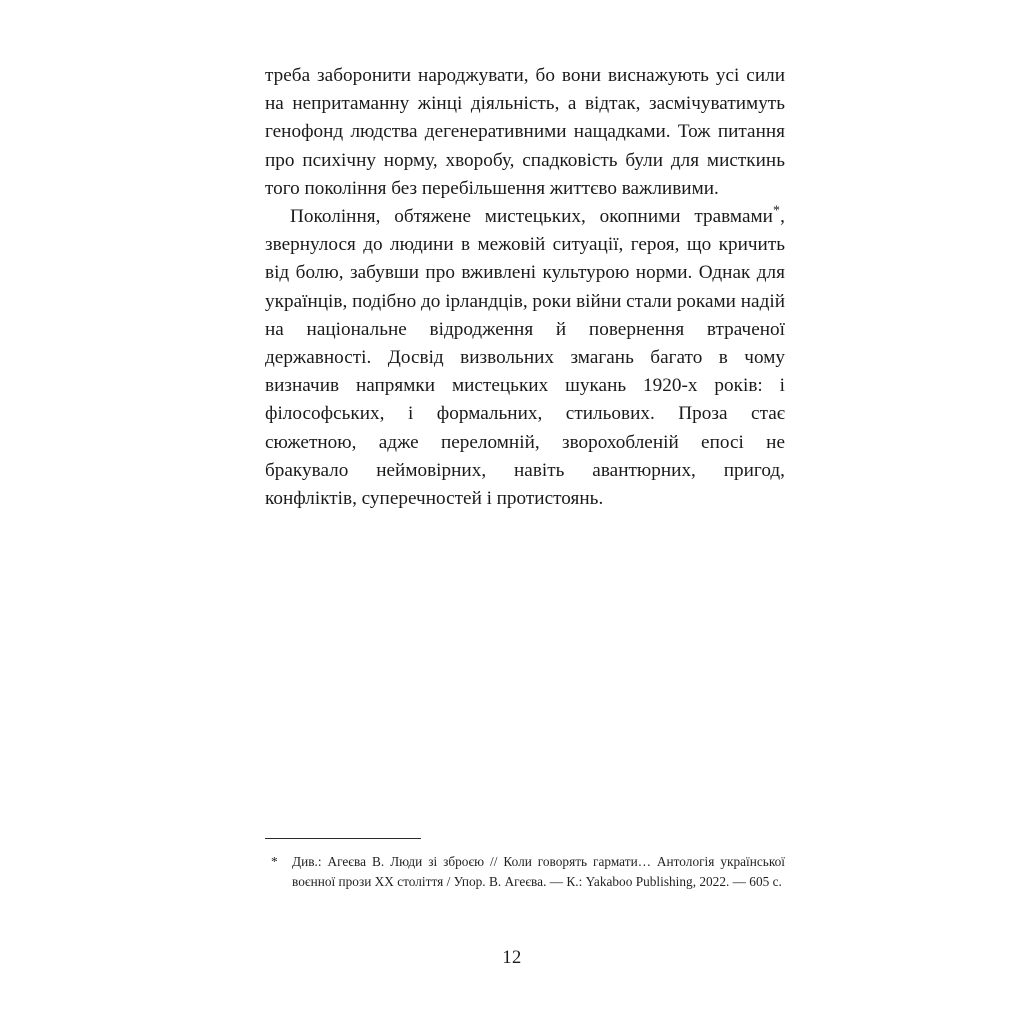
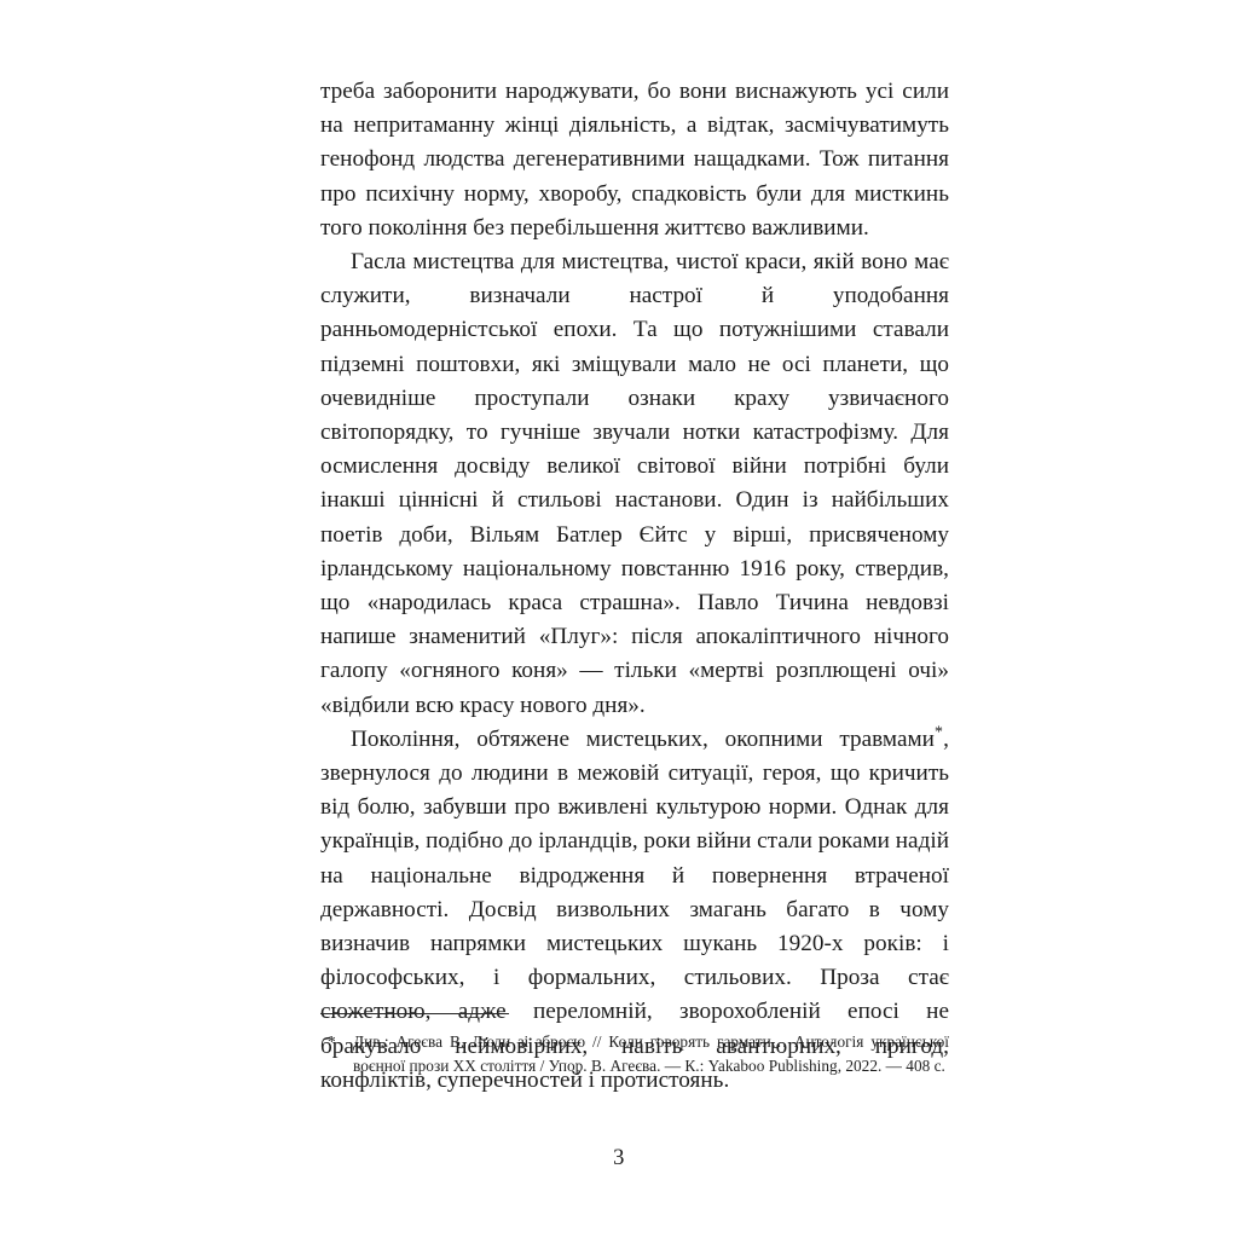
  треба заборонити народжувати, бо вони виснажують усі сили на непритаманну жінці діяльність, а відтак, засмічуватимуть генофонд людства дегенеративними нащадками. Тож питання про психічну норму, хворобу, спадковість були для мисткинь того покоління без перебільшення життєво важливими.
+ Гасла мистецтва для мистецтва, чистої краси, якій воно має служити, визначали настрої й уподобання ранньомодерністської епохи. Та що потужнішими ставали підземні поштовхи, які зміщували мало не осі планети, що очевидніше проступали ознаки краху узвичаєного світопорядку, то гучніше звучали нотки катастрофізму. Для осмислення досвіду великої світової війни потрібні були інакші ціннісні й стильові настанови. Один із найбільших поетів доби, Вільям Батлер Єйтс у вірші, присвяченому ірландському національному повстанню 1916 року, ствердив, що «народилась краса страшна». Павло Тичина невдовзі напише знаменитий «Плуг»: після апокаліптичного нічного галопу «огняного коня» — тільки «мертві розплющені очі» «відбили всю красу нового дня».
  Покоління, обтяжене мистецьких, окопними травмами*, звернулося до людини в межовій ситуації, героя, що кричить від болю, забувши про вживлені культурою норми. Однак для українців, подібно до ірландців, роки війни стали роками надій на національне відродження й повернення втраченої державності. Досвід визвольних змагань багато в чому визначив напрямки мистецьких шукань 1920-х років: і філософських, і формальних, стильових. Проза стає сюжетною, адже переломній, зворохобленій епосі не бракувало неймовірних, навіть авантюрних, пригод, конфліктів, суперечностей і протистоянь.
  *
- Див.: Агеєва В. Люди зі зброєю // Коли говорять гармати… Антологія української воєнної прози ХХ століття / Упор. В. Агеєва. — К.: Yakaboo Publishing, 2022. — 605 с.
+ Див.: Агеєва В. Люди зі зброєю // Коли говорять гармати… Антологія української воєнної прози ХХ століття / Упор. В. Агеєва. — К.: Yakaboo Publishing, 2022. — 408 с.
- 12
+ 3
